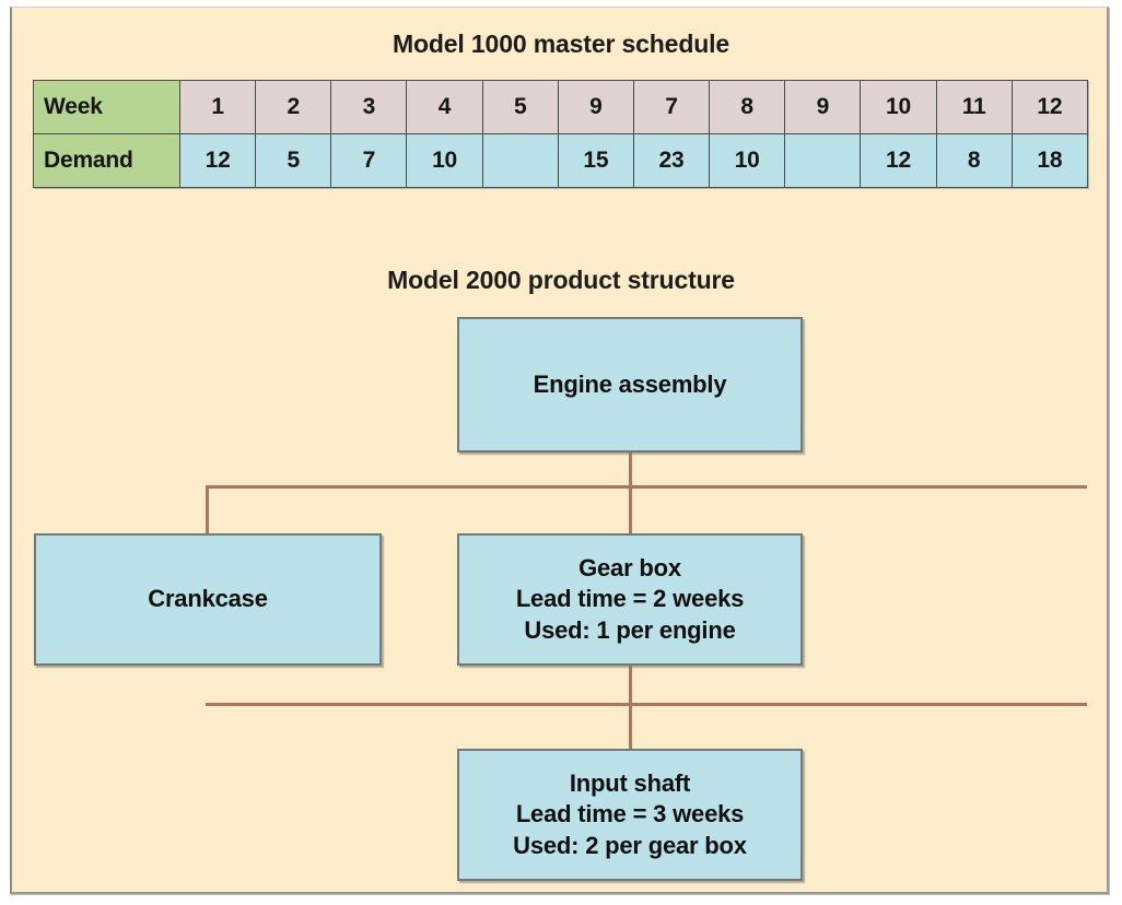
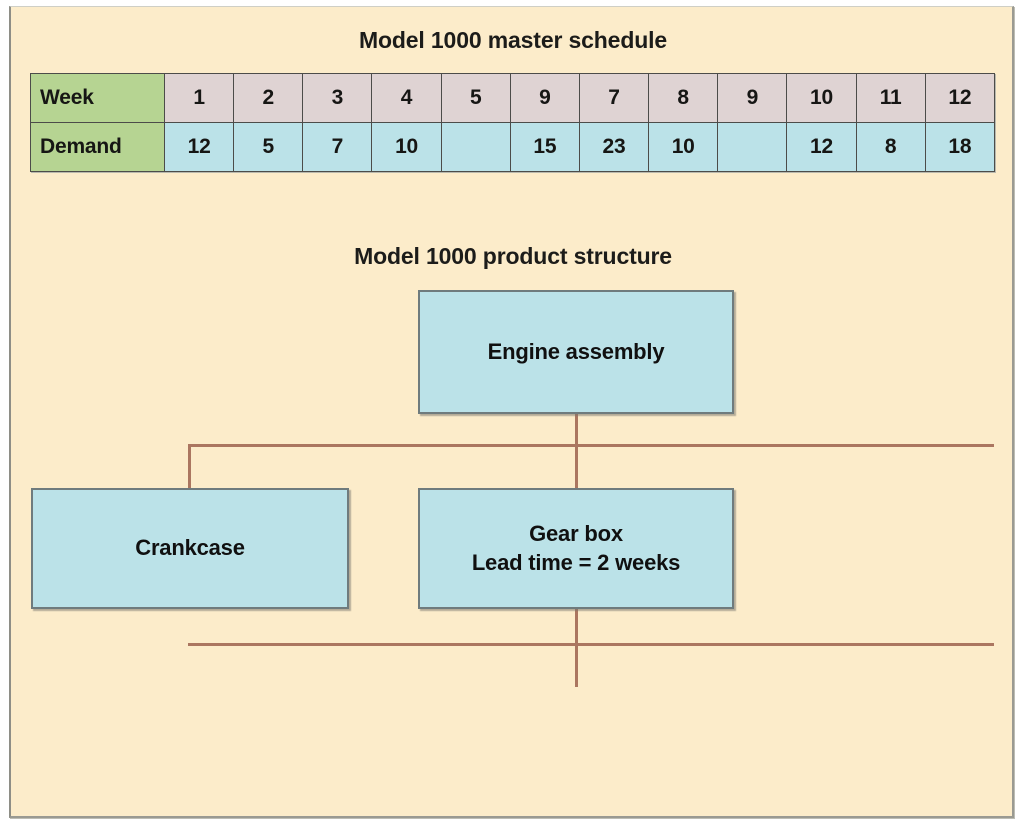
  Model 1000 master schedule
  Week	1	2	3	4	5	9	7	8	9	10	11	12
  Demand	12	5	7	10		15	23	10		12	8	18
- Model 2000 product structure
+ Model 1000 product structure
  Engine assembly
  Crankcase
  Gear box
  Lead time = 2 weeks
- Used: 1 per engine
- Input shaft
- Lead time = 3 weeks
- Used: 2 per gear box
